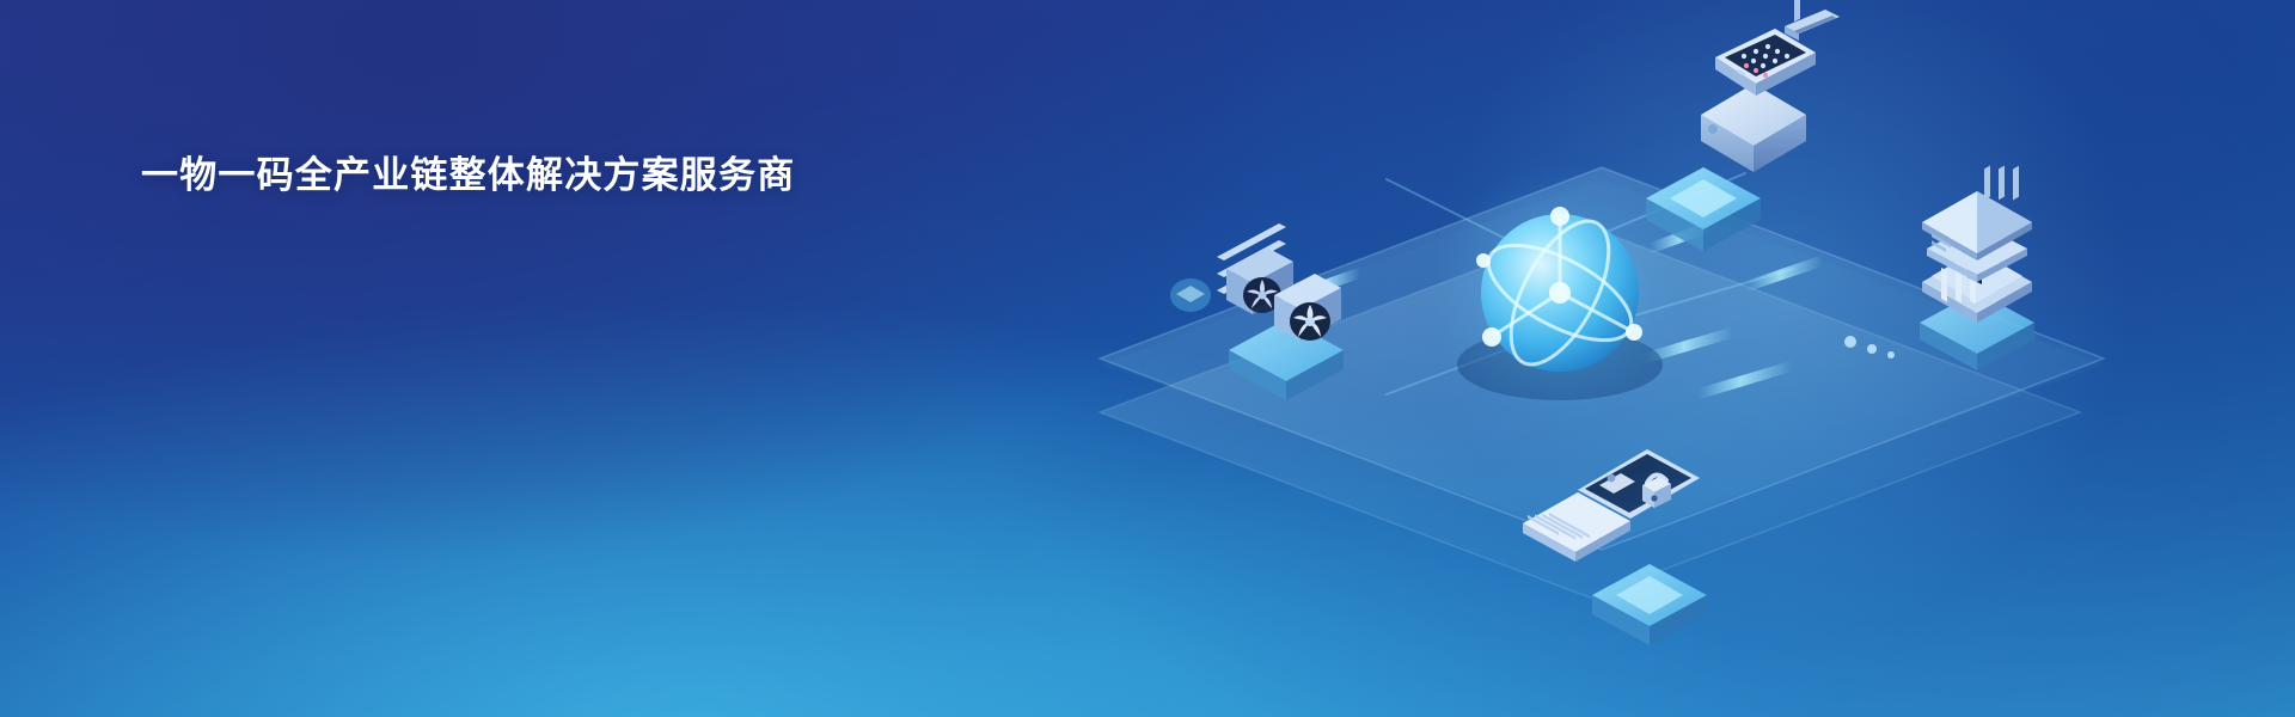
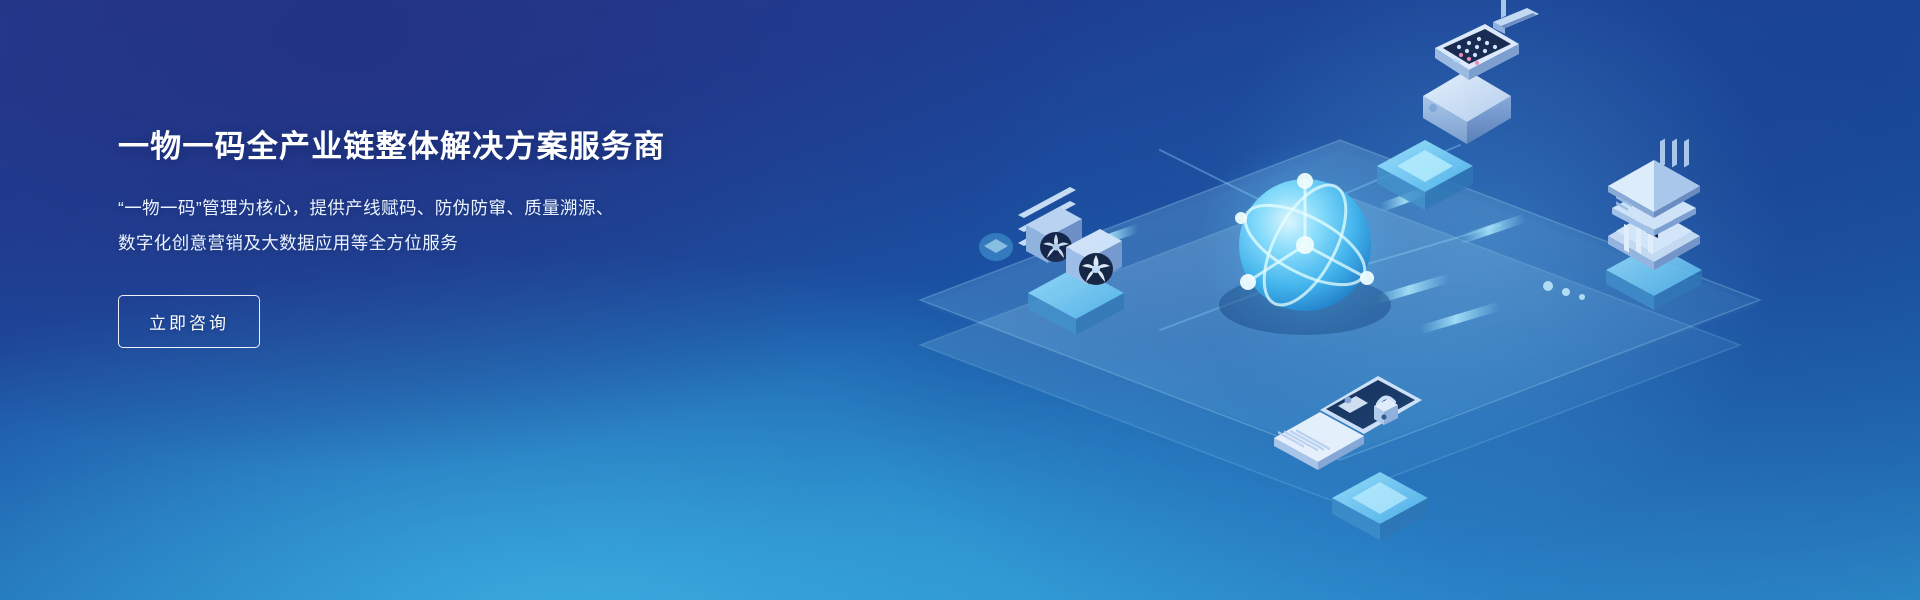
  一物一码全产业链整体解决方案服务商
+ “一物一码”管理为核心，提供产线赋码、防伪防窜、质量溯源、
+ 数字化创意营销及大数据应用等全方位服务
+ 立即咨询
